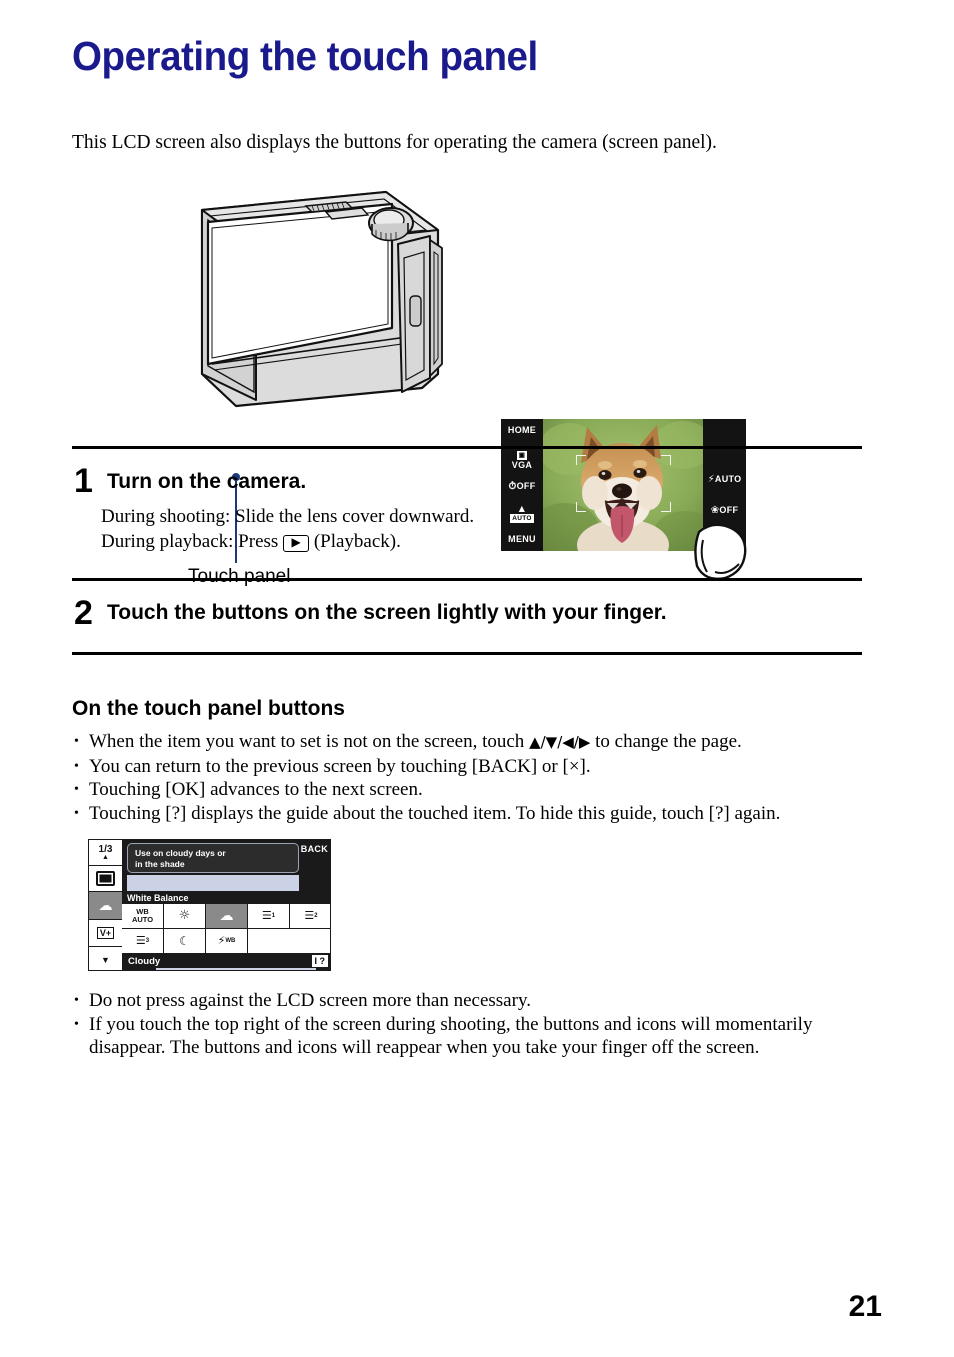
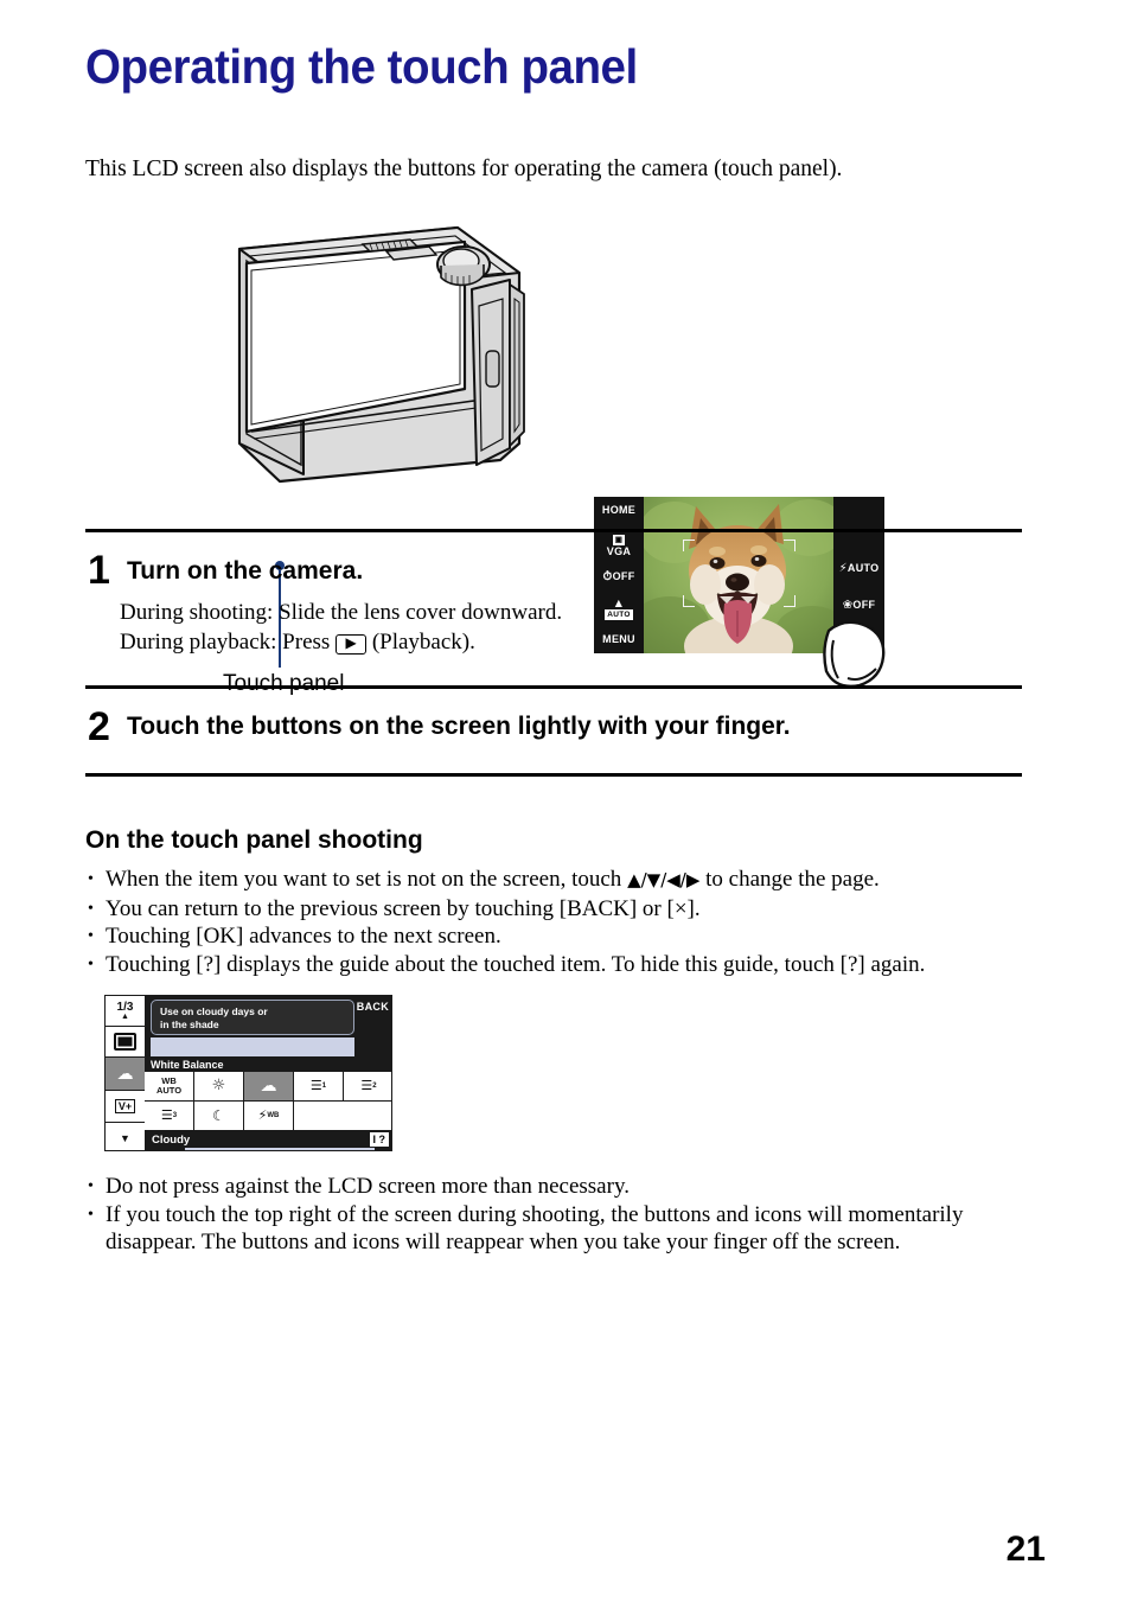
  Operating the touch panel
- This LCD screen also displays the buttons for operating the camera (screen panel).
+ This LCD screen also displays the buttons for operating the camera (touch panel).
  Touch panel
  HOME
  VGA
  ⏱OFF
  ▲
  MENU
  ⚡AUTO
  ❀OFF
  1
  Turn on the camera.
  During shooting: Slide the lens cover downward.
  During playback: Press ▶ (Playback).
  2
  Touch the buttons on the screen lightly with your finger.
- On the touch panel buttons
+ On the touch panel shooting
  When the item you want to set is not on the screen, touch ▲/▼/◀/▶ to change the page.
  You can return to the previous screen by touching [BACK] or [×].
  Touching [OK] advances to the next screen.
  Touching [?] displays the guide about the touched item. To hide this guide, touch [?] again.
  1/3
  ☁
  V+
  ▼
  Use on cloudy days or
  in the shade
  BACK
  White Balance
  WB
  AUTO
  ☼
  ☁
  ☰
  ☰
  ☰
  ☾
  ⚡
  Cloudy
  I ?
  Do not press against the LCD screen more than necessary.
  If you touch the top right of the screen during shooting, the buttons and icons will momentarily disappear. The buttons and icons will reappear when you take your finger off the screen.
  21
